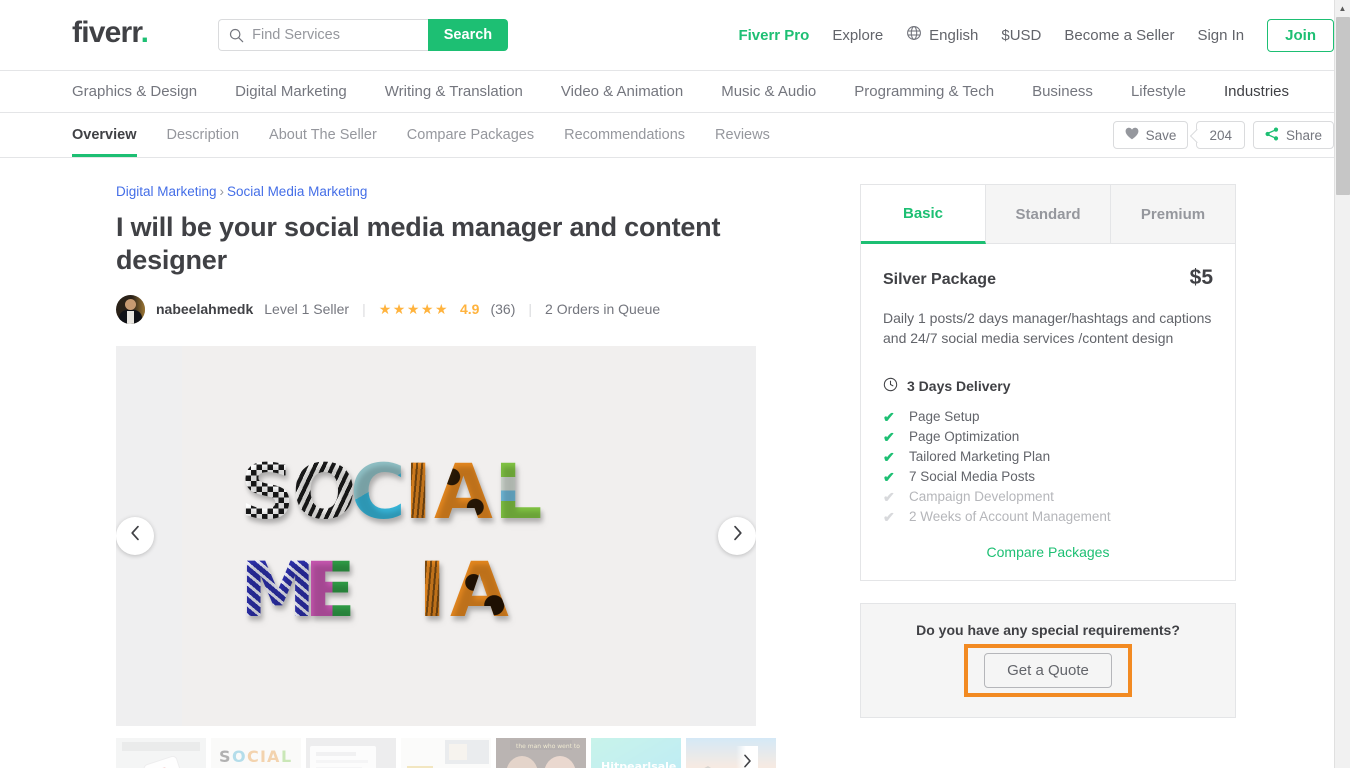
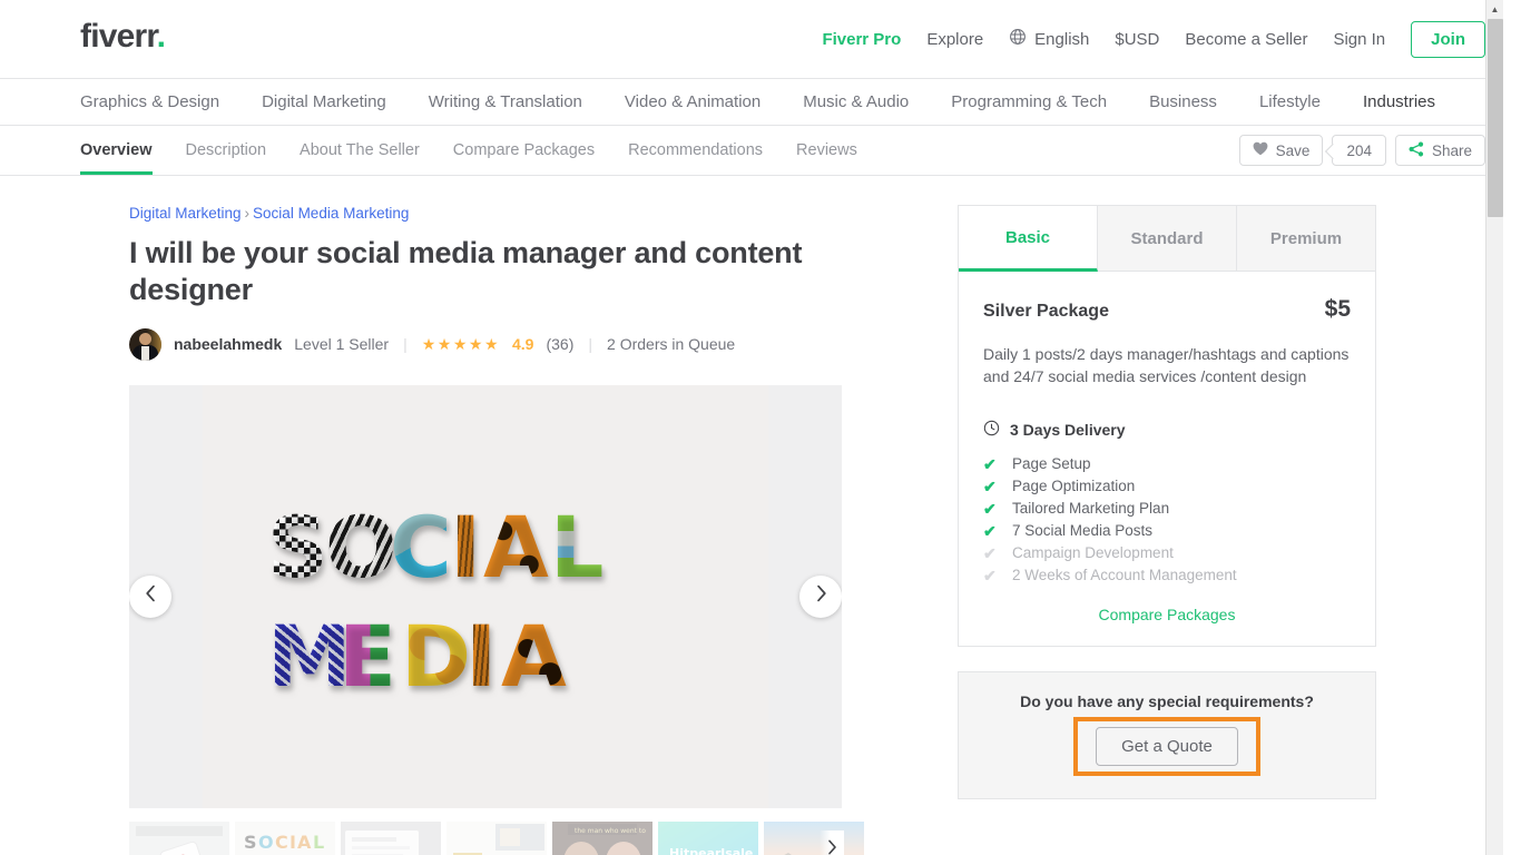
  fiverr.
- Find Services
- Search
  Fiverr Pro
  Explore
  English
  $USD
  Become a Seller
  Sign In
  Join
  Graphics & Design
  Digital Marketing
  Writing & Translation
  Video & Animation
  Music & Audio
  Programming & Tech
  Business
  Lifestyle
  Industries
  Overview
  Description
  About The Seller
  Compare Packages
  Recommendations
  Reviews
  Save
  204
  Share
  Digital Marketing › Social Media Marketing
  I will be your social media manager and content designer
  nabeelahmedk
  Level 1 Seller
  ★★★★★
  4.9
  (36)
  |
  2 Orders in Queue
  S
  O
  C
  I
  A
  L
  M
  E
+ D
  I
  A
  S
  O
  C
  I
  A
  L
  Hitpearlsale
  Basic
  Standard
  Premium
  Silver Package
  $5
  Daily 1 posts/2 days manager/hashtags and captions and 24/7 social media services /content design
  3 Days Delivery
  ✔
  Page Setup
  ✔
  Page Optimization
  ✔
  Tailored Marketing Plan
  ✔
  7 Social Media Posts
  ✔
  Campaign Development
  ✔
  2 Weeks of Account Management
  Compare Packages
  Do you have any special requirements?
  Get a Quote
  ▲
